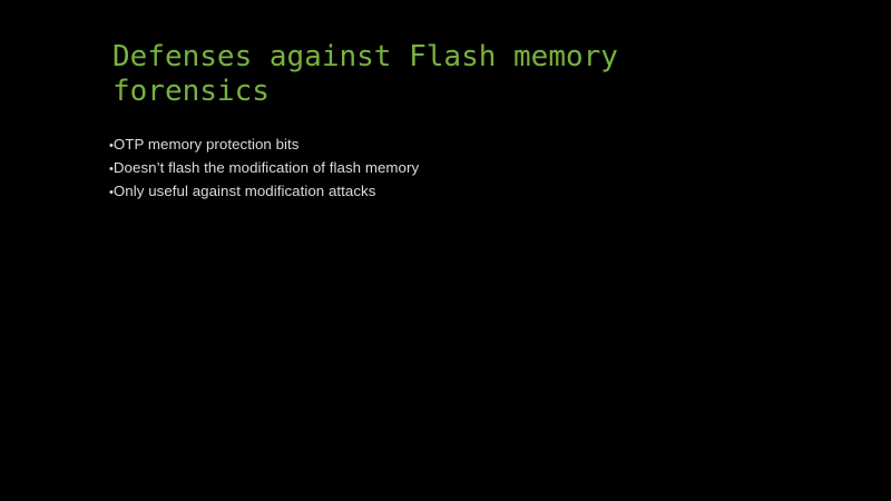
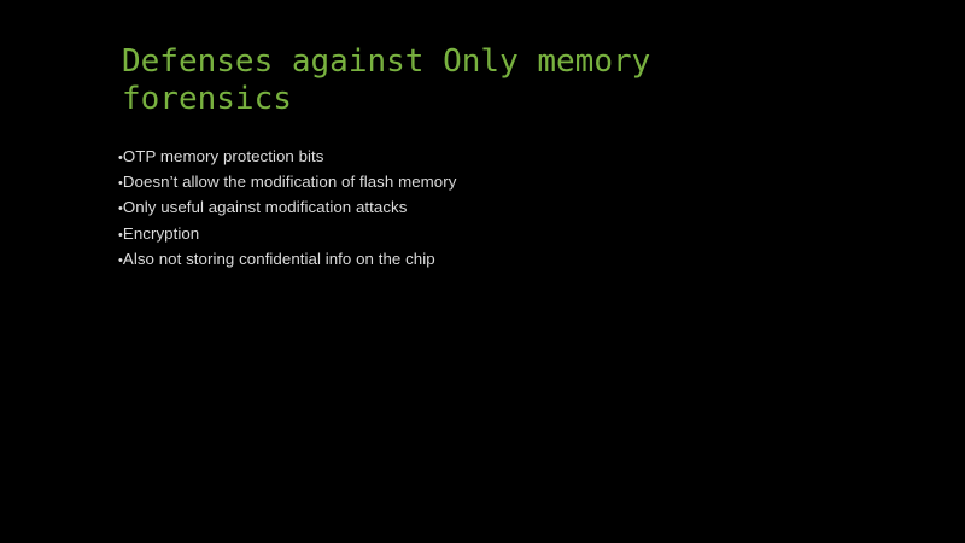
- Defenses against Flash memory forensics
+ Defenses against Only memory forensics
  •OTP memory protection bits
- •Doesn’t flash the modification of flash memory
+ •Doesn’t allow the modification of flash memory
  •Only useful against modification attacks
+ •Encryption
+ •Also not storing confidential info on the chip
